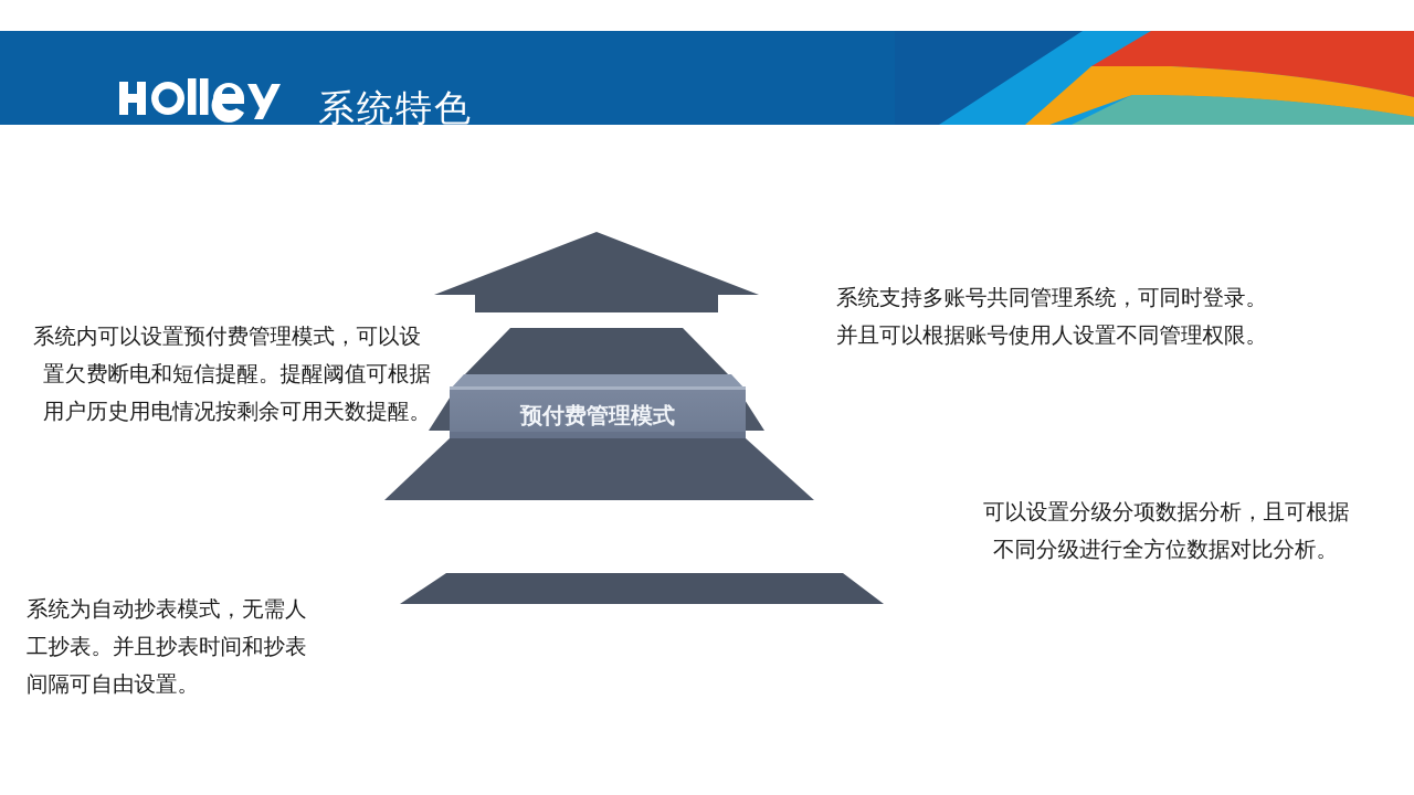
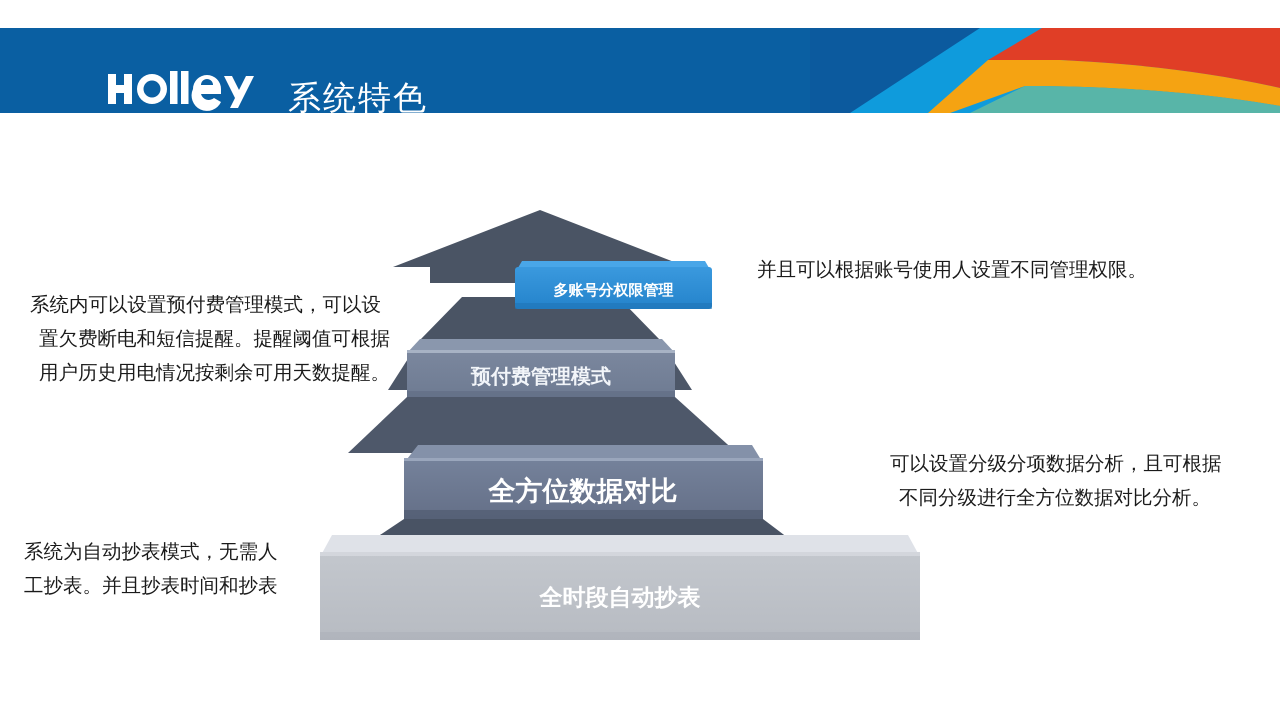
  系统特色
+ 多账号分权限管理
  预付费管理模式
+ 全方位数据对比
+ 全时段自动抄表
  系统内可以设置预付费管理模式，可以设
  置欠费断电和短信提醒。提醒阈值可根据
  用户历史用电情况按剩余可用天数提醒。
  系统为自动抄表模式，无需人
  工抄表。并且抄表时间和抄表
- 间隔可自由设置。
- 系统支持多账号共同管理系统，可同时登录。
  并且可以根据账号使用人设置不同管理权限。
  可以设置分级分项数据分析，且可根据
  不同分级进行全方位数据对比分析。
